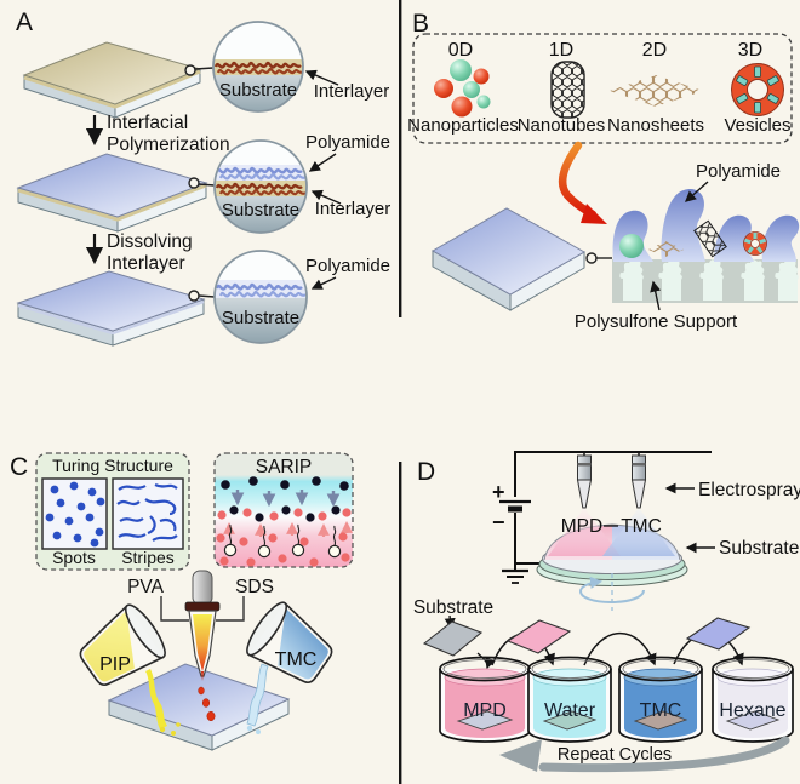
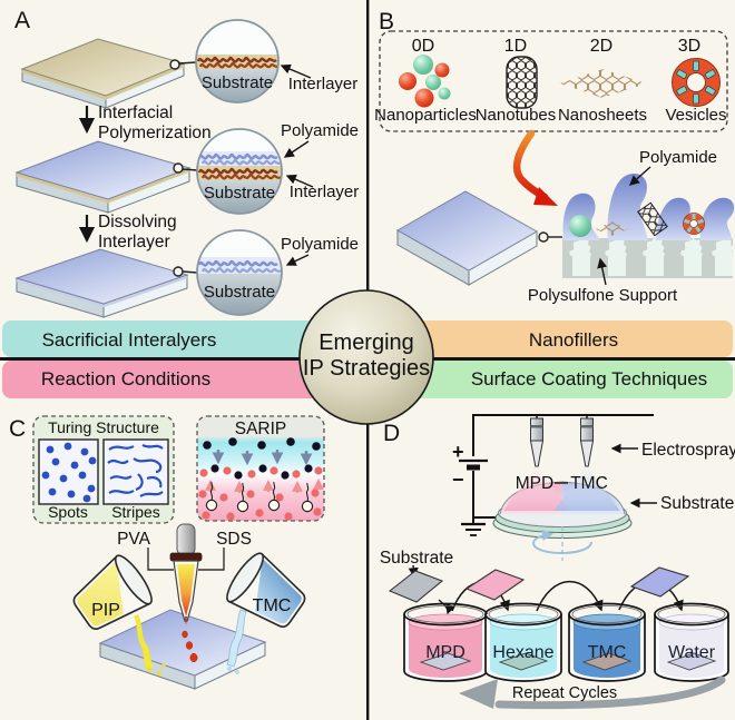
  A
  Substrate
  Interlayer
  Interfacial
  Polymerization
  Substrate
  Polyamide
  Interlayer
  Dissolving
  Interlayer
  Substrate
  Polyamide
  B
  0D
  1D
  2D
  3D
  Nanoparticles
  Nanotubes
  Nanosheets
  Vesicles
  Polyamide
  Polysulfone Support
  C
  Turing Structure
  Spots
  Stripes
  SARIP
  PVA
  SDS
  PIP
  TMC
  D
  +
  −
  MPD
  TMC
  Electrospray
  Substrate
  Substrate
  MPD
- Water
+ Hexane
  TMC
- Hexane
+ Water
  Repeat Cycles
+ Sacrificial Interalyers
+ Nanofillers
+ Reaction Conditions
+ Surface Coating Techniques
+ Emerging
+ IP Strategies
